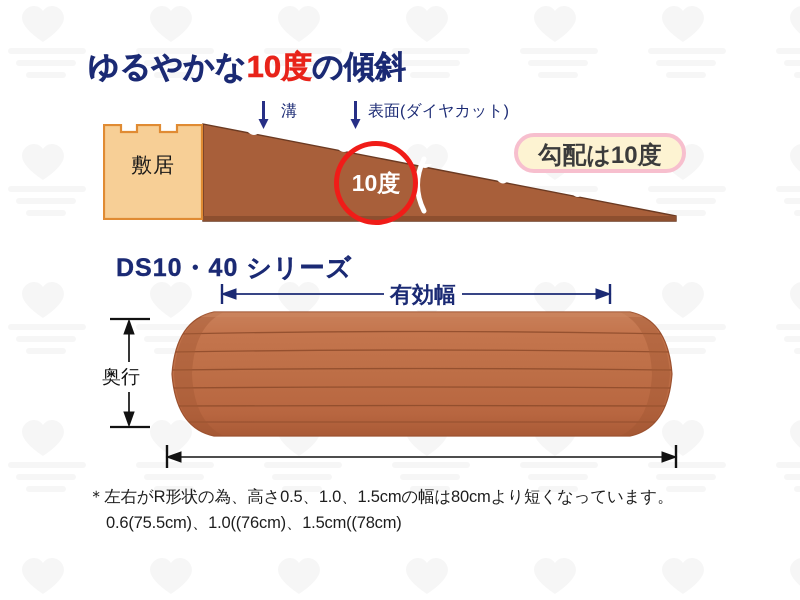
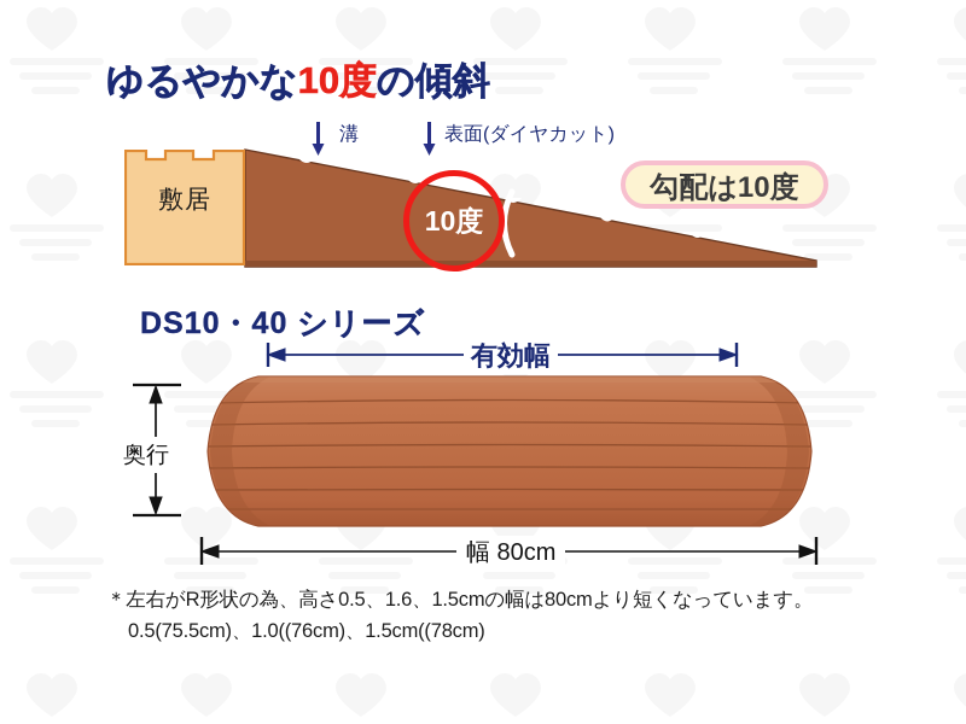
  ゆるやかな10度の傾斜
  敷居
  溝
  表面(ダイヤカット)
  勾配は10度
  10度
  DS10・40 シリーズ
  有効幅
  奥行
+ 幅 80cm
- ＊左右がR形状の為、高さ0.5、1.0、1.5cmの幅は80cmより短くなっています。
+ ＊左右がR形状の為、高さ0.5、1.6、1.5cmの幅は80cmより短くなっています。
- 0.6(75.5cm)、1.0((76cm)、1.5cm((78cm)
+ 0.5(75.5cm)、1.0((76cm)、1.5cm((78cm)
